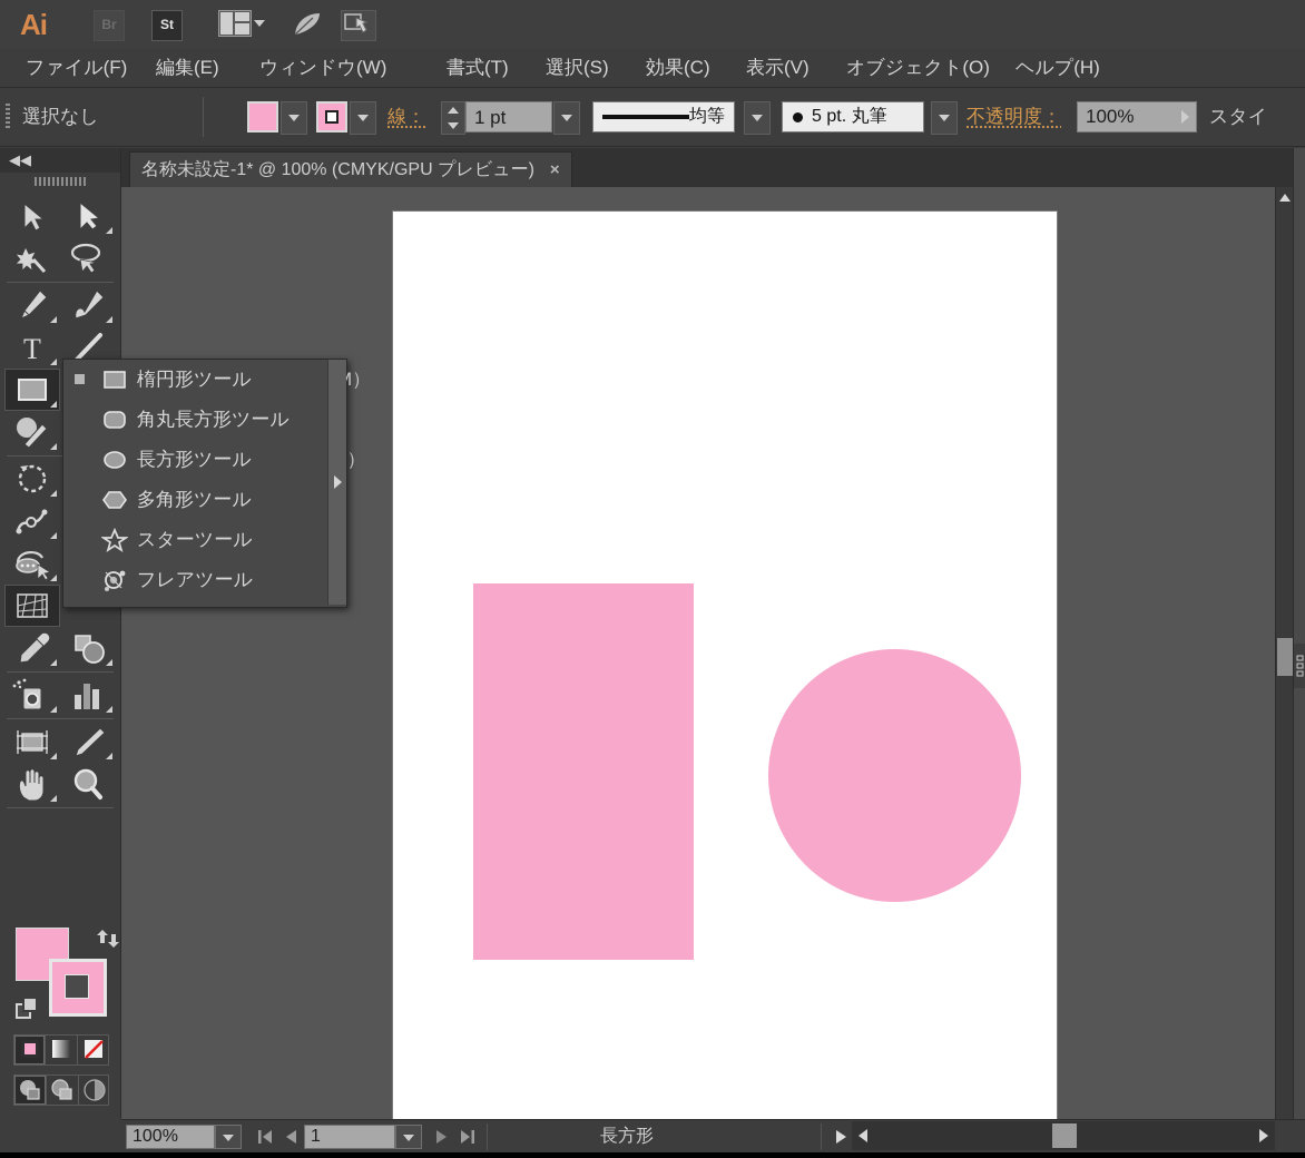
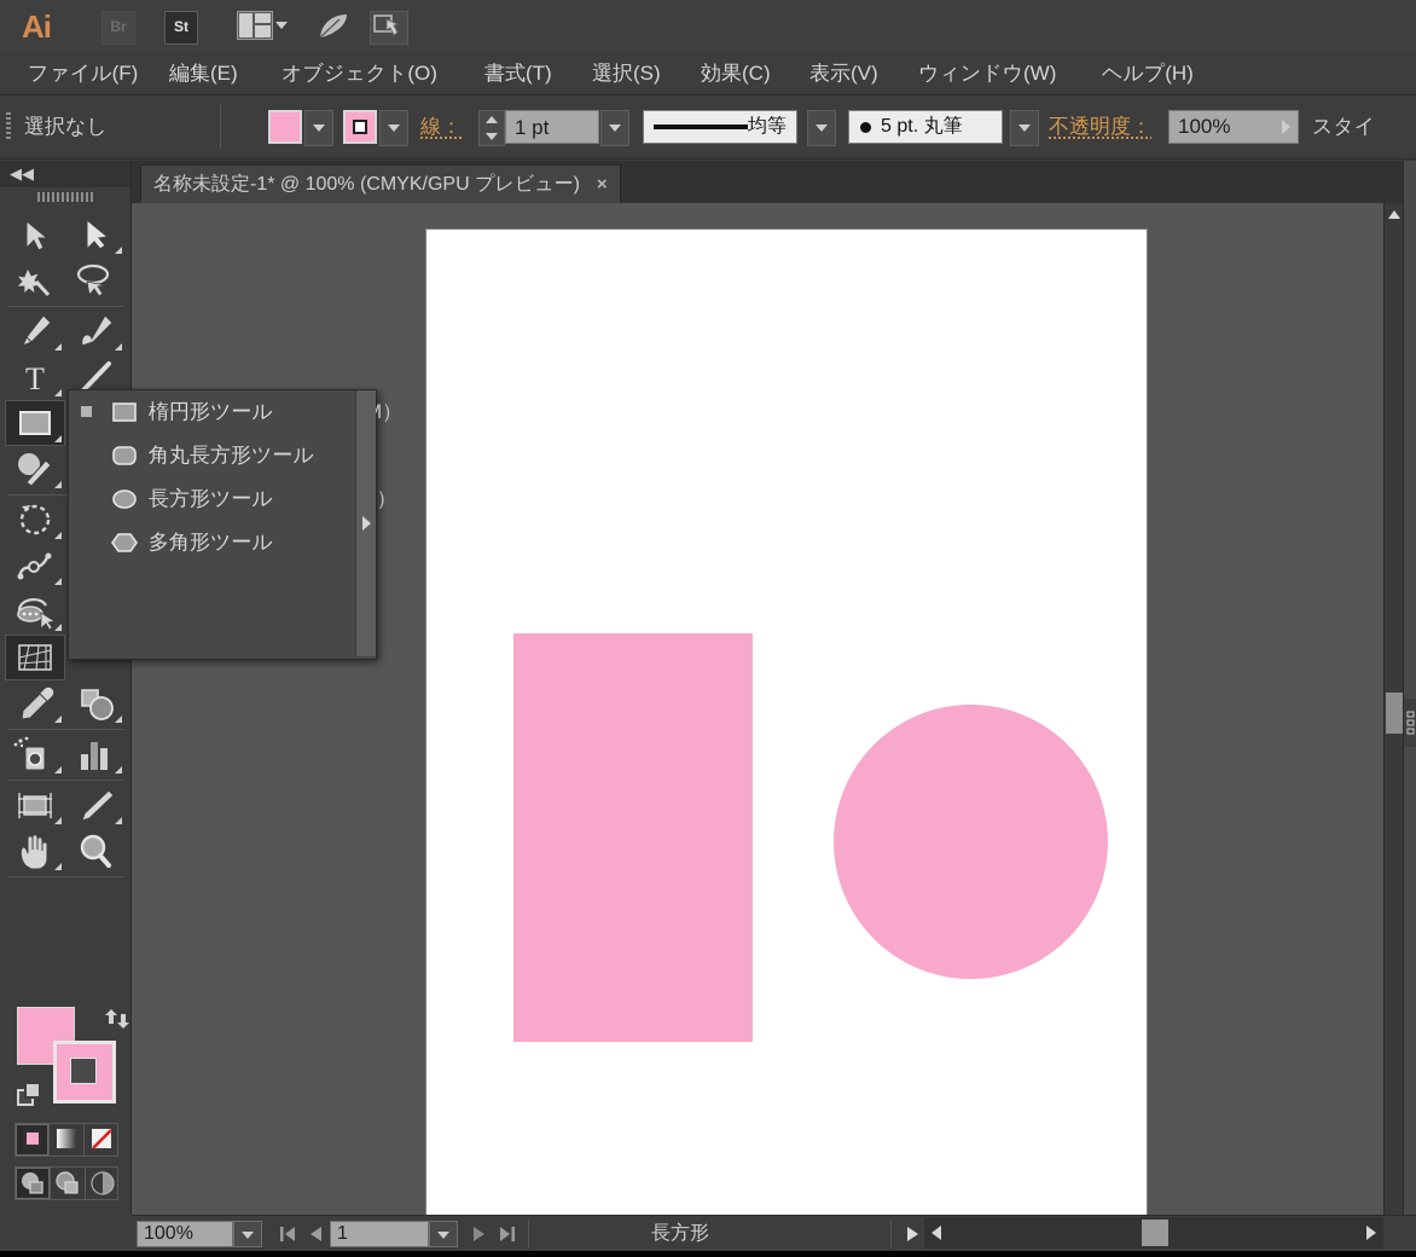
  Ai
  Br
  St
  ファイル(F)
  編集(E)
- ウィンドウ(W)
+ オブジェクト(O)
  書式(T)
  選択(S)
  効果(C)
  表示(V)
- オブジェクト(O)
+ ウィンドウ(W)
  ヘルプ(H)
  選択なし
  線：
  1 pt
  均等
  5 pt. 丸筆
  不透明度：
  100%
  名称未設定-1* @ 100% (CMYK/GPU プレビュー)
  ×
  ◀◀
  T
  楕円形ツール
  角丸長方形ツール
  長方形ツール
  多角形ツール
- スターツール
- フレアツール
  100%
  1
  長方形
